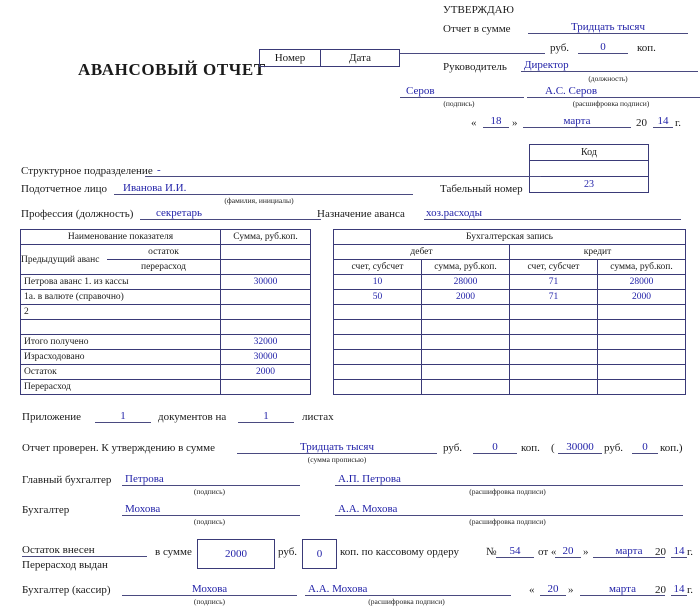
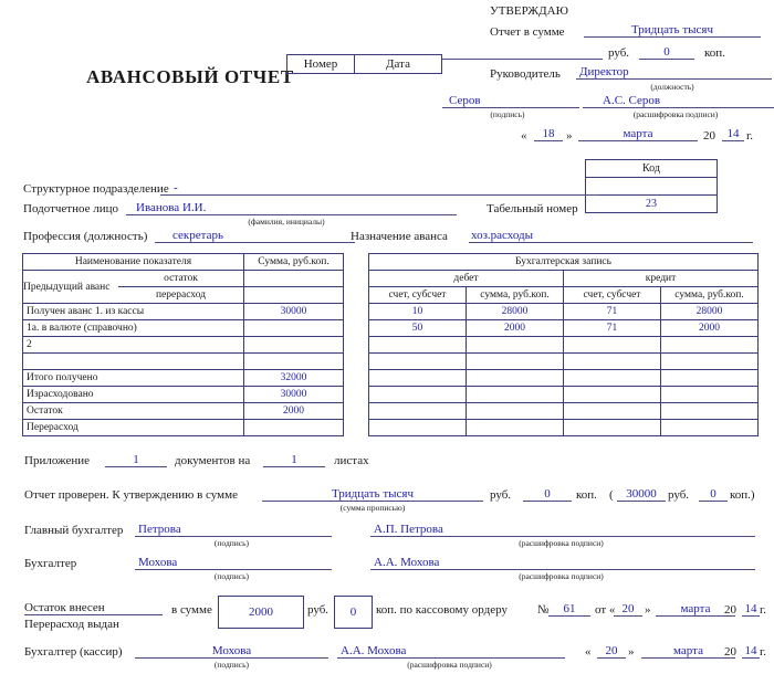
  АВАНСОВЫЙ ОТЧЕТ
  Номер	Дата
  УТВЕРЖДАЮ
  Отчет в сумме
  Тридцать тысяч
  руб.
  0
  коп.
  Руководитель
  Директор
  (должность)
  Серов
  (подпись)
  А.С. Серов
  (расшифровка подписи)
  «
  18
  »
  марта
  20
  14
  г.
  Код
  23
  Структурное подразделение
  -
  Подотчетное лицо
  Иванова И.И.
  (фамилия, инициалы)
  Табельный номер
  Профессия (должность)
  секретарь
  Назначение аванса
  хоз.расходы
  Наименование показателя	Сумма, руб.коп.		Бухгалтерская запись
  Предыдущий аванс остаток перерасход		дебет	кредит
  	счет, субсчет	сумма, руб.коп.	счет, субсчет	сумма, руб.коп.
- Петрова аванс 1. из кассы	30000	10	28000	71	28000
+ Получен аванс 1. из кассы	30000	10	28000	71	28000
  1а. в валюте (справочно)		50	2000	71	2000
  2
  Итого получено	32000
  Израсходовано	30000
  Остаток	2000
  Перерасход
  Приложение
  1
  документов на
  1
  листах
  Отчет проверен. К утверждению в сумме
  Тридцать тысяч
  (сумма прописью)
  руб.
  0
  коп.
  (
  30000
  руб.
  0
  коп.)
  Главный бухгалтер
  Петрова
  (подпись)
  А.П. Петрова
  (расшифровка подписи)
  Бухгалтер
  Мохова
  (подпись)
  А.А. Мохова
  (расшифровка подписи)
  Остаток внесен
  Перерасход выдан
  в сумме
  2000
  руб.
  0
  коп. по кассовому ордеру
  №
- 54
+ 61
  от «
  20
  »
  марта
  20
  14
  г.
  Бухгалтер (кассир)
  Мохова
  (подпись)
  А.А. Мохова
  (расшифровка подписи)
  «
  20
  »
  марта
  20
  14
  г.
